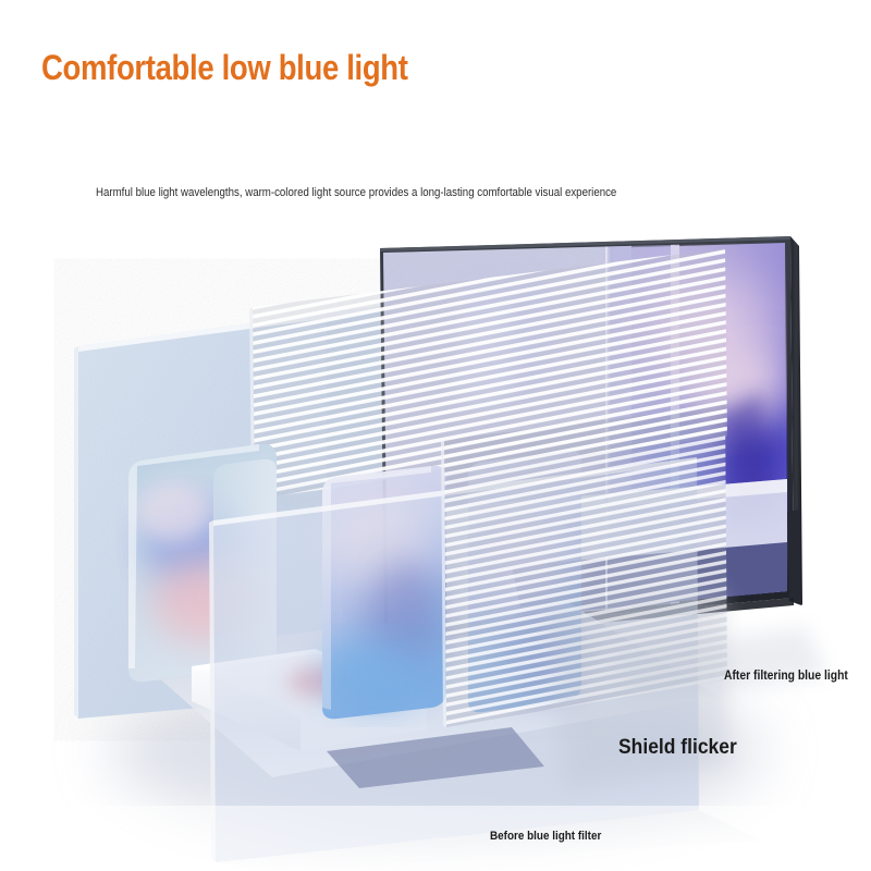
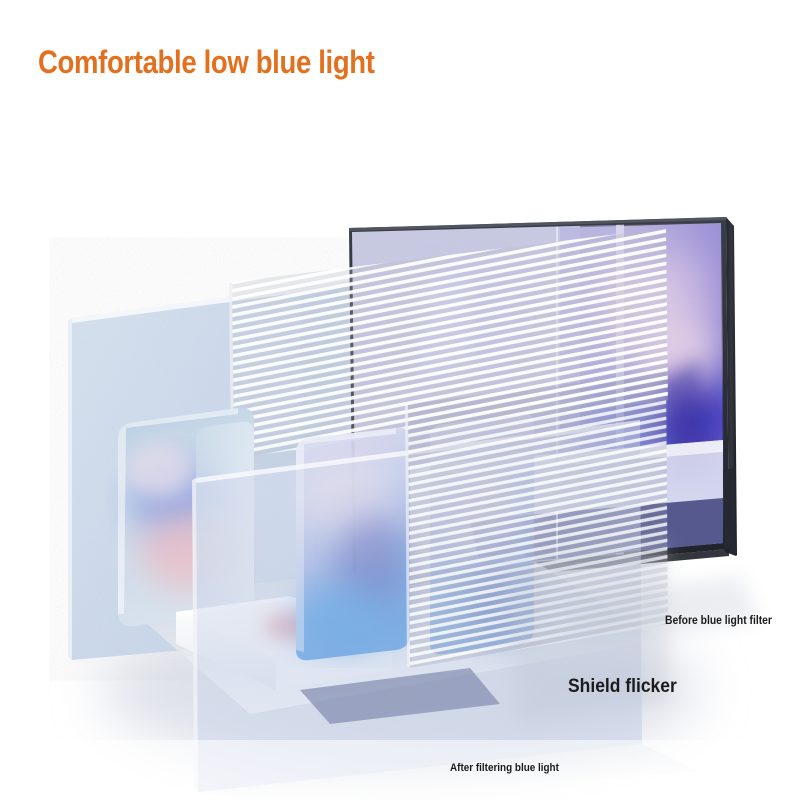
  Comfortable low blue light
- Harmful blue light wavelengths, warm-colored light source provides a long-lasting comfortable visual experience
- After filtering blue light
+ Before blue light filter
  Shield flicker
- Before blue light filter
+ After filtering blue light
